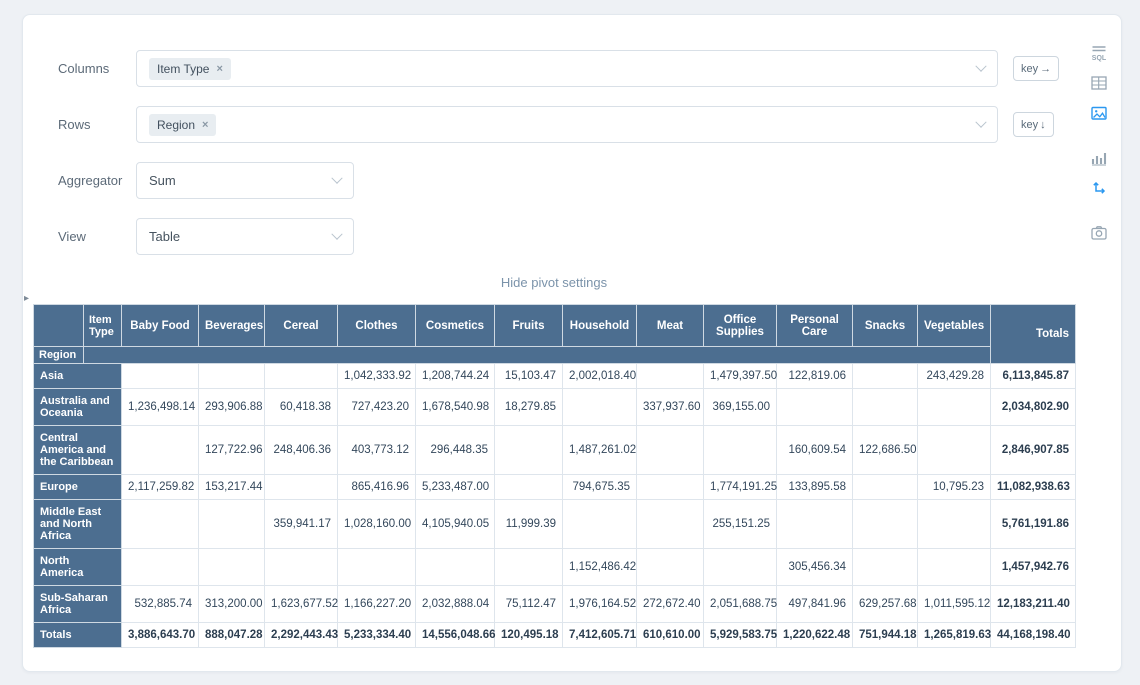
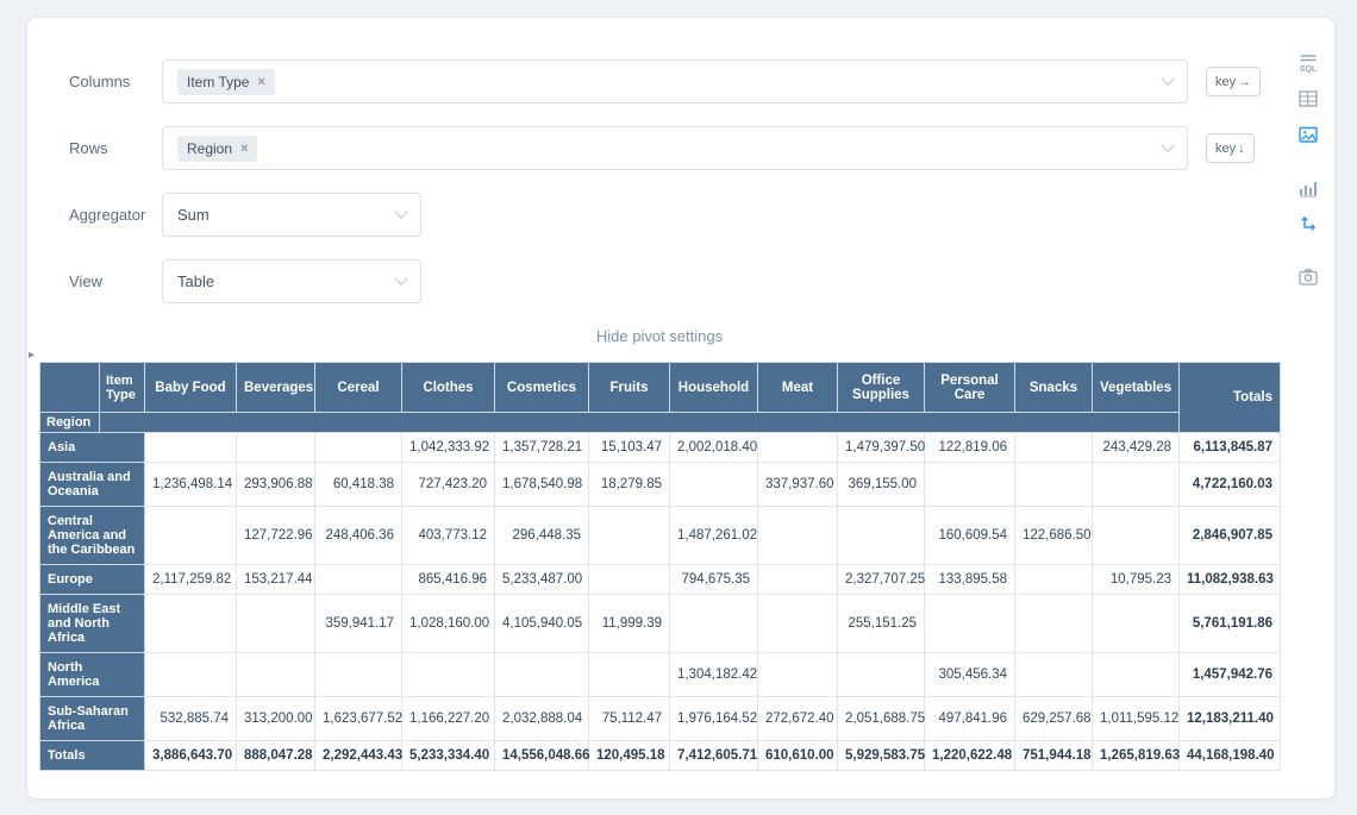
  Columns
  Item Type
  ×
  key
  →
  Rows
  Region
  ×
  key
  ↓
  Aggregator
  Sum
  View
  Table
  Hide pivot settings
  	Item Type	Baby Food	Beverages	Cereal	Clothes	Cosmetics	Fruits	Household	Meat	Office Supplies	Personal Care	Snacks	Vegetables	Totals
  Region
- Asia				1,042,333.92	1,208,744.24	15,103.47	2,002,018.40		1,479,397.50	122,819.06		243,429.28	6,113,845.87
+ Asia				1,042,333.92	1,357,728.21	15,103.47	2,002,018.40		1,479,397.50	122,819.06		243,429.28	6,113,845.87
- Australia and Oceania	1,236,498.14	293,906.88	60,418.38	727,423.20	1,678,540.98	18,279.85		337,937.60	369,155.00				2,034,802.90
+ Australia and Oceania	1,236,498.14	293,906.88	60,418.38	727,423.20	1,678,540.98	18,279.85		337,937.60	369,155.00				4,722,160.03
  Central America and the Caribbean		127,722.96	248,406.36	403,773.12	296,448.35		1,487,261.02			160,609.54	122,686.50		2,846,907.85
- Europe	2,117,259.82	153,217.44		865,416.96	5,233,487.00		794,675.35		1,774,191.25	133,895.58		10,795.23	11,082,938.63
+ Europe	2,117,259.82	153,217.44		865,416.96	5,233,487.00		794,675.35		2,327,707.25	133,895.58		10,795.23	11,082,938.63
  Middle East and North Africa			359,941.17	1,028,160.00	4,105,940.05	11,999.39			255,151.25				5,761,191.86
- North America							1,152,486.42			305,456.34			1,457,942.76
+ North America							1,304,182.42			305,456.34			1,457,942.76
  Sub-Saharan Africa	532,885.74	313,200.00	1,623,677.52	1,166,227.20	2,032,888.04	75,112.47	1,976,164.52	272,672.40	2,051,688.75	497,841.96	629,257.68	1,011,595.12	12,183,211.40
  Totals	3,886,643.70	888,047.28	2,292,443.43	5,233,334.40	14,556,048.66	120,495.18	7,412,605.71	610,610.00	5,929,583.75	1,220,622.48	751,944.18	1,265,819.63	44,168,198.40
  ▸
